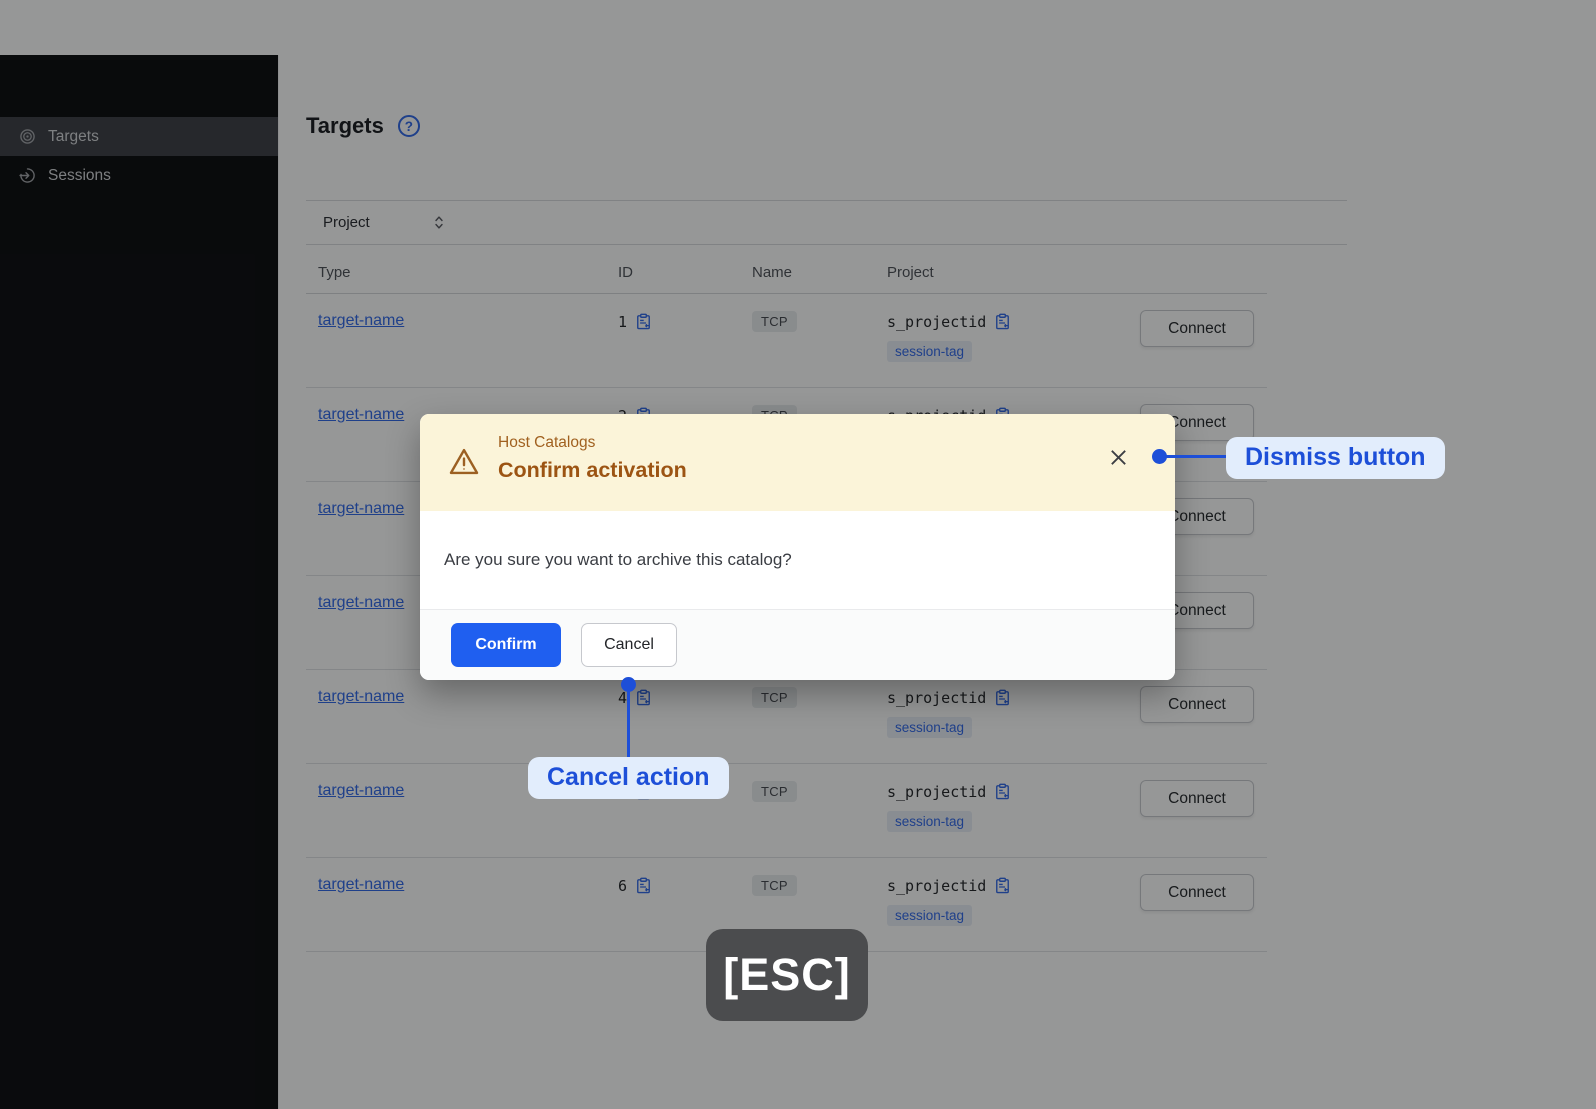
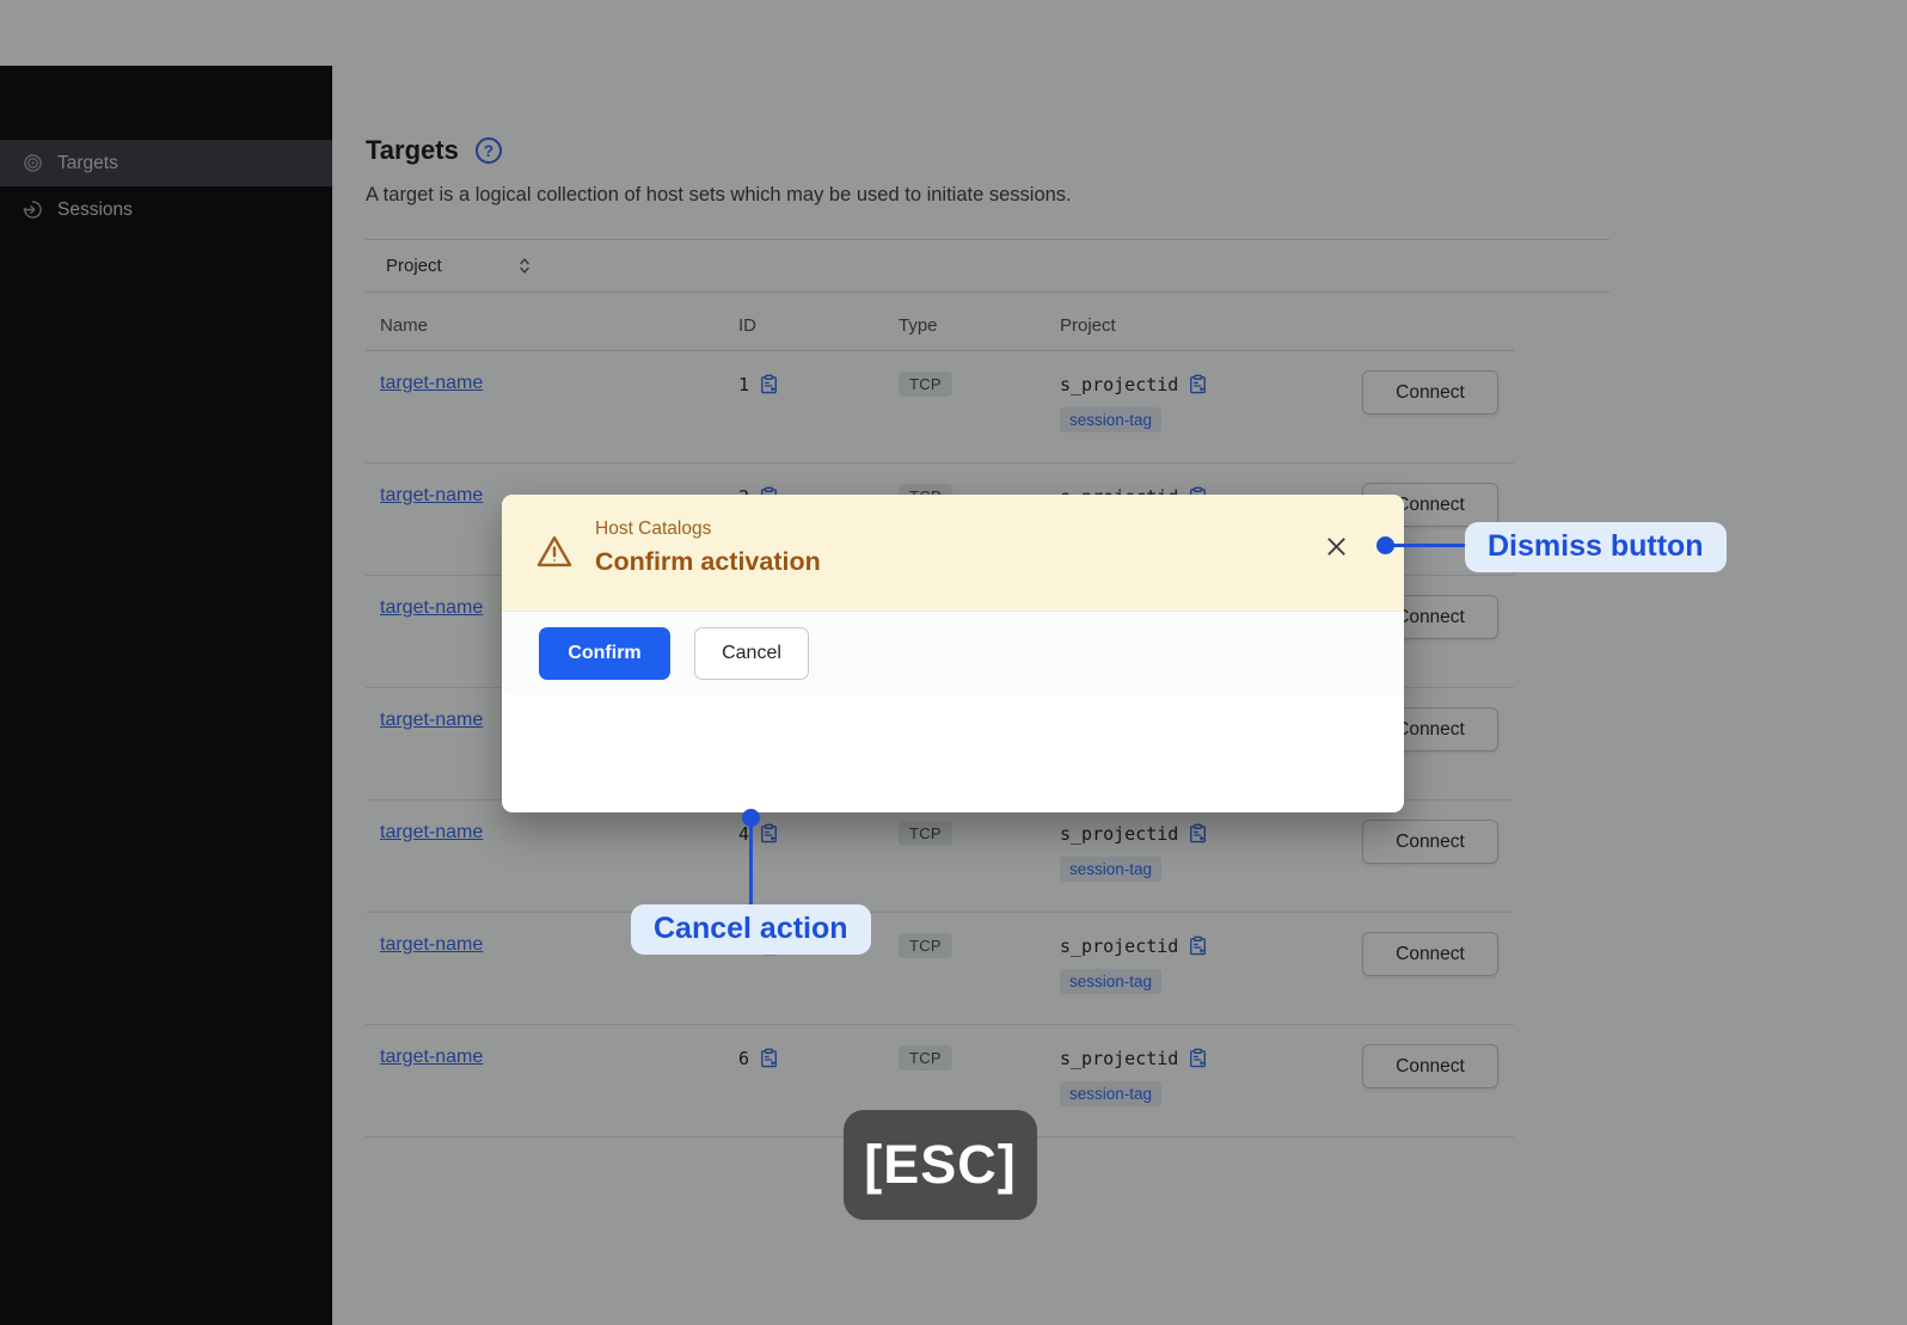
  Targets
  Sessions
  Targets
+ A target is a logical collection of host sets which may be used to initiate sessions.
  Project
- Type
+ Name
  ID
- Name
+ Type
  Project
  target-name
  1
  TCP
  s_projectid
  session-tag
  Connect
  target-name
  onnect
  target-name
  onnect
  target-name
  onnect
  target-name
  4
  TCP
  s_projectid
  session-tag
  Connect
  target-name
  TCP
  s_projectid
  session-tag
  Connect
  target-name
  6
  TCP
  s_projectid
  session-tag
  Connect
  Host Catalogs
  Confirm activation
- Are you sure you want to archive this catalog?
  Confirm
  Cancel
  Dismiss button
  Cancel action
  [ESC]
